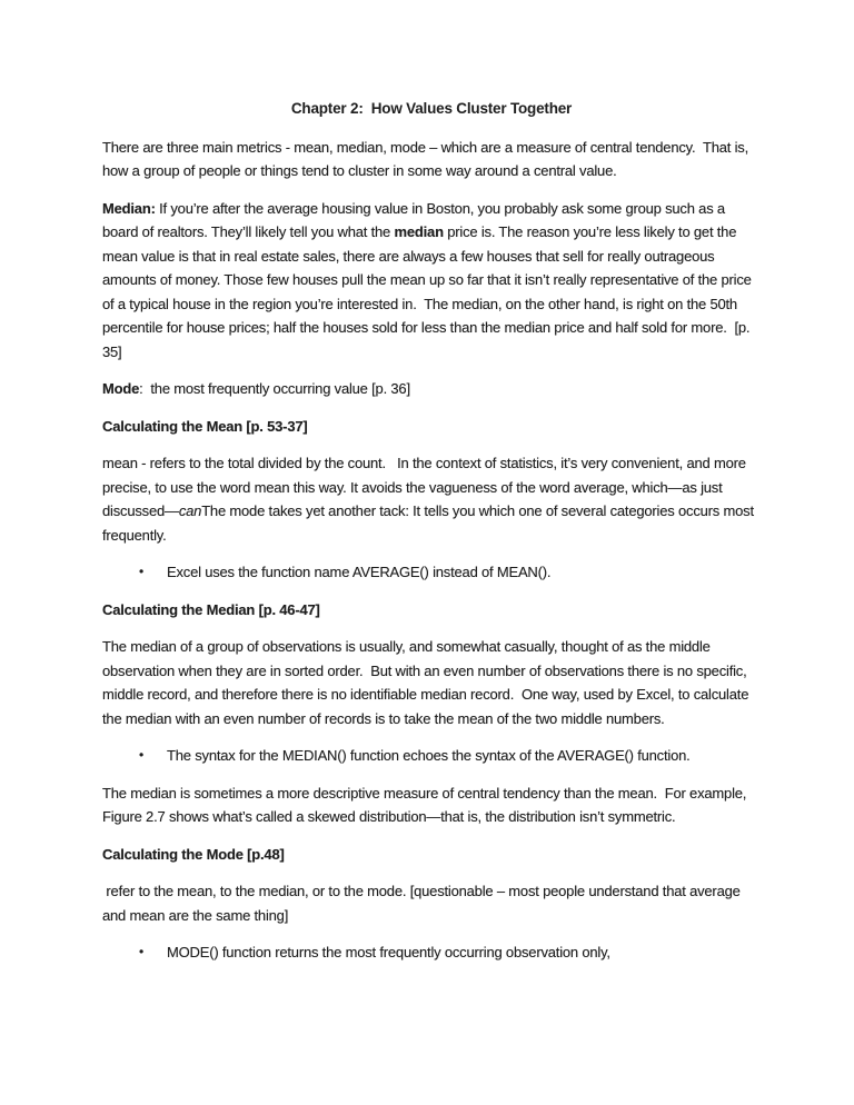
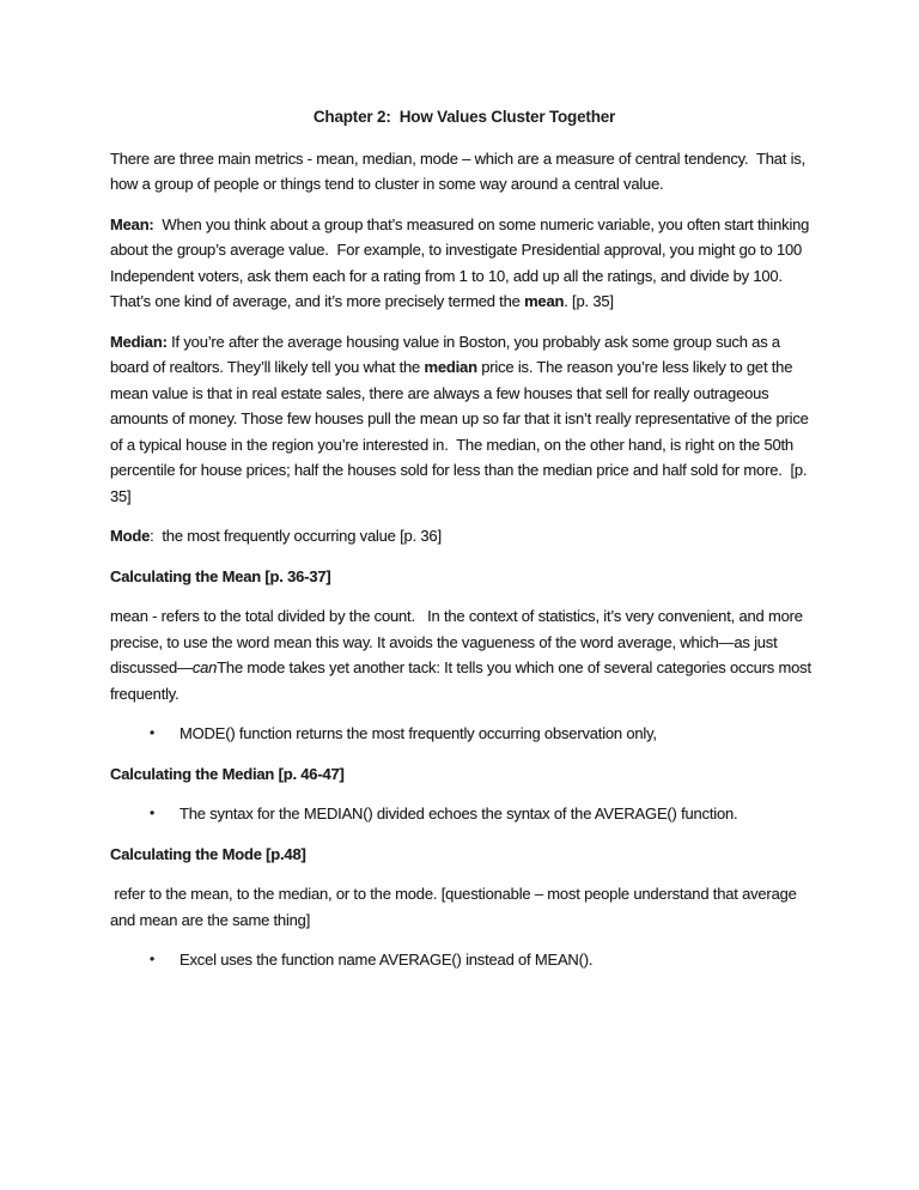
  Chapter 2: How Values Cluster Together
  There are three main metrics - mean, median, mode – which are a measure of central tendency. That is, how a group of people or things tend to cluster in some way around a central value.
+ Mean: When you think about a group that’s measured on some numeric variable, you often start thinking about the group’s average value. For example, to investigate Presidential approval, you might go to 100 Independent voters, ask them each for a rating from 1 to 10, add up all the ratings, and divide by 100. That’s one kind of average, and it’s more precisely termed the mean. [p. 35]
  Median: If you’re after the average housing value in Boston, you probably ask some group such as a board of realtors. They’ll likely tell you what the median price is. The reason you’re less likely to get the mean value is that in real estate sales, there are always a few houses that sell for really outrageous amounts of money. Those few houses pull the mean up so far that it isn’t really representative of the price of a typical house in the region you’re interested in. The median, on the other hand, is right on the 50th percentile for house prices; half the houses sold for less than the median price and half sold for more. [p. 35]
  Mode: the most frequently occurring value [p. 36]
- Calculating the Mean [p. 53-37]
+ Calculating the Mean [p. 36-37]
  mean - refers to the total divided by the count. In the context of statistics, it’s very convenient, and more precise, to use the word mean this way. It avoids the vagueness of the word average, which—as just discussed—canThe mode takes yet another tack: It tells you which one of several categories occurs most frequently.
  •
- Excel uses the function name AVERAGE() instead of MEAN().
+ MODE() function returns the most frequently occurring observation only,
  Calculating the Median [p. 46-47]
- The median of a group of observations is usually, and somewhat casually, thought of as the middle observation when they are in sorted order. But with an even number of observations there is no specific, middle record, and therefore there is no identifiable median record. One way, used by Excel, to calculate the median with an even number of records is to take the mean of the two middle numbers.
  •
- The syntax for the MEDIAN() function echoes the syntax of the AVERAGE() function.
+ The syntax for the MEDIAN() divided echoes the syntax of the AVERAGE() function.
- The median is sometimes a more descriptive measure of central tendency than the mean. For example, Figure 2.7 shows what’s called a skewed distribution—that is, the distribution isn’t symmetric.
  Calculating the Mode [p.48]
  refer to the mean, to the median, or to the mode. [questionable – most people understand that average and mean are the same thing]
  •
- MODE() function returns the most frequently occurring observation only,
+ Excel uses the function name AVERAGE() instead of MEAN().
